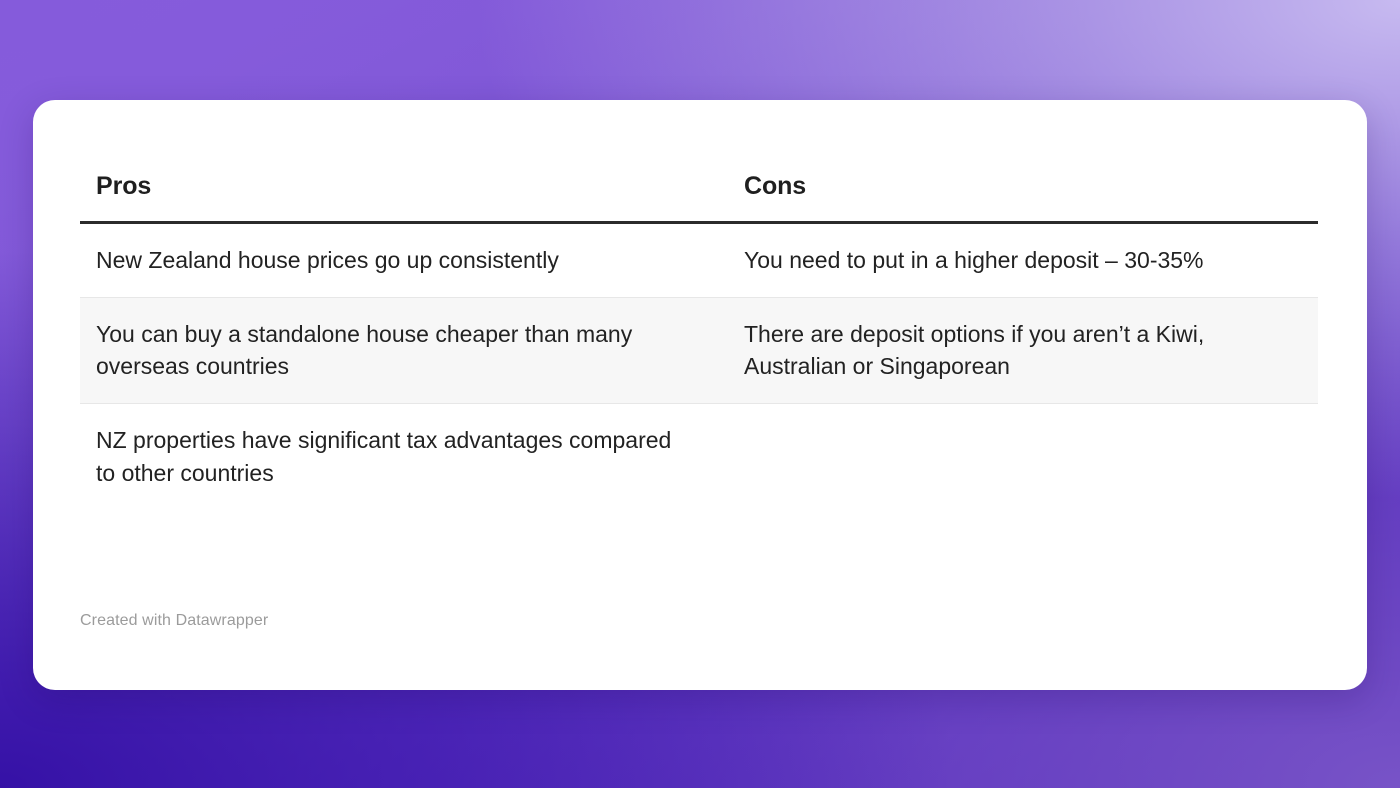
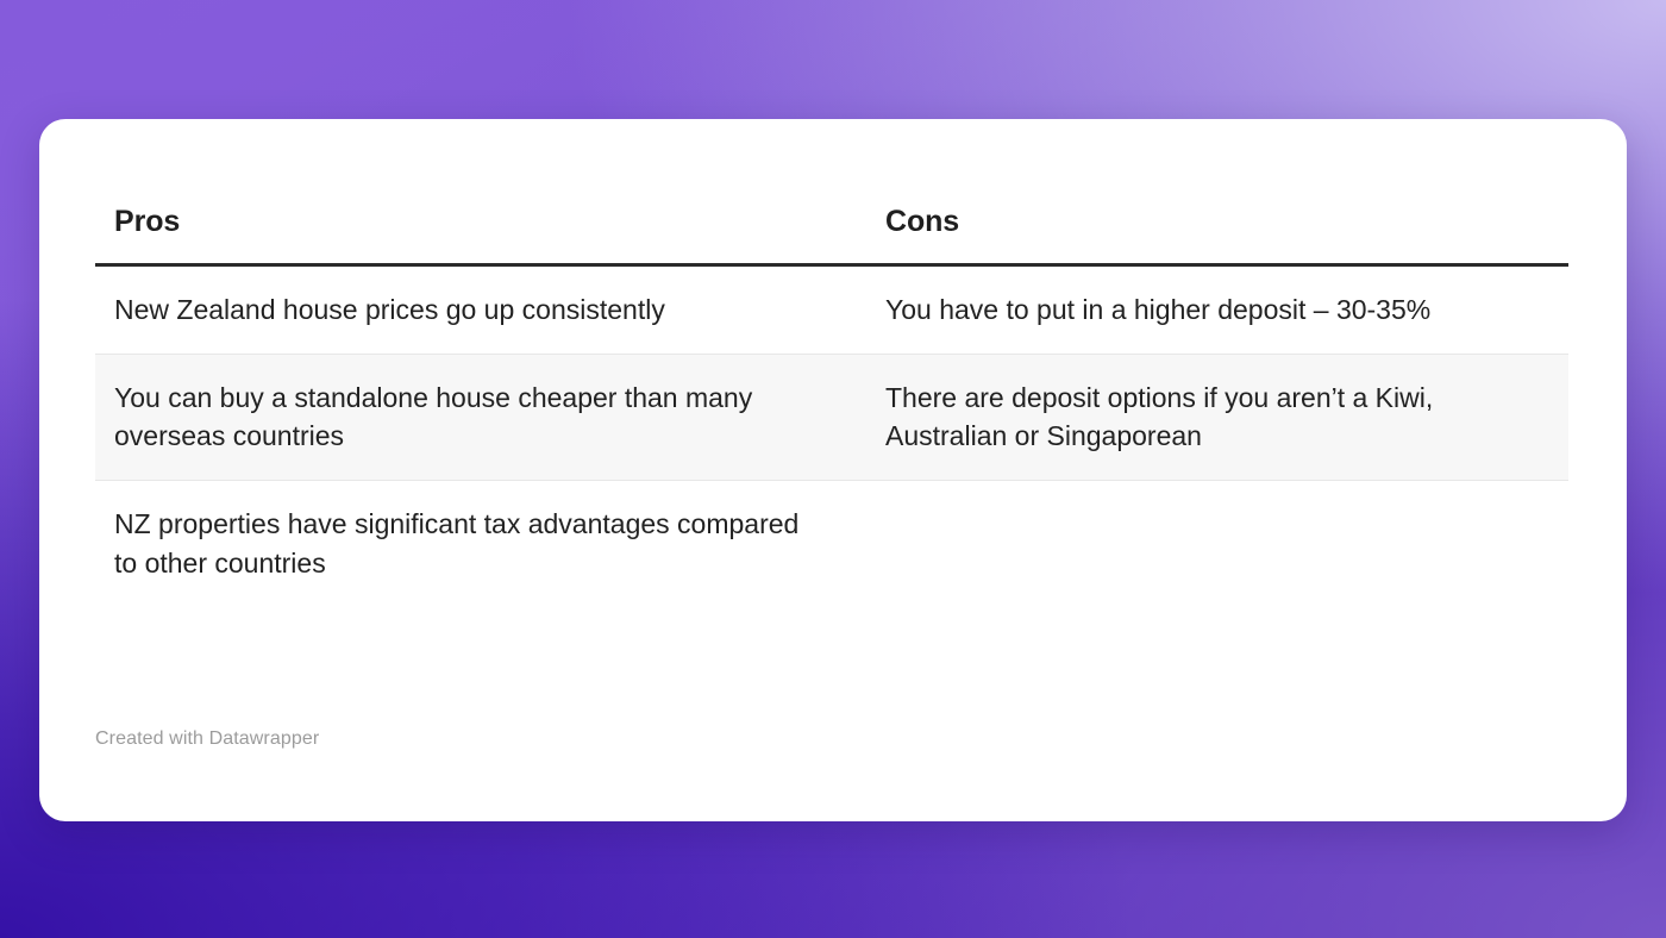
  Pros	Cons
- New Zealand house prices go up consistently	You need to put in a higher deposit – 30-35%
+ New Zealand house prices go up consistently	You have to put in a higher deposit – 30-35%
  You can buy a standalone house cheaper than many overseas countries	There are deposit options if you aren’t a Kiwi, Australian or Singaporean
  NZ properties have significant tax advantages compared to other countries
  Created with Datawrapper
